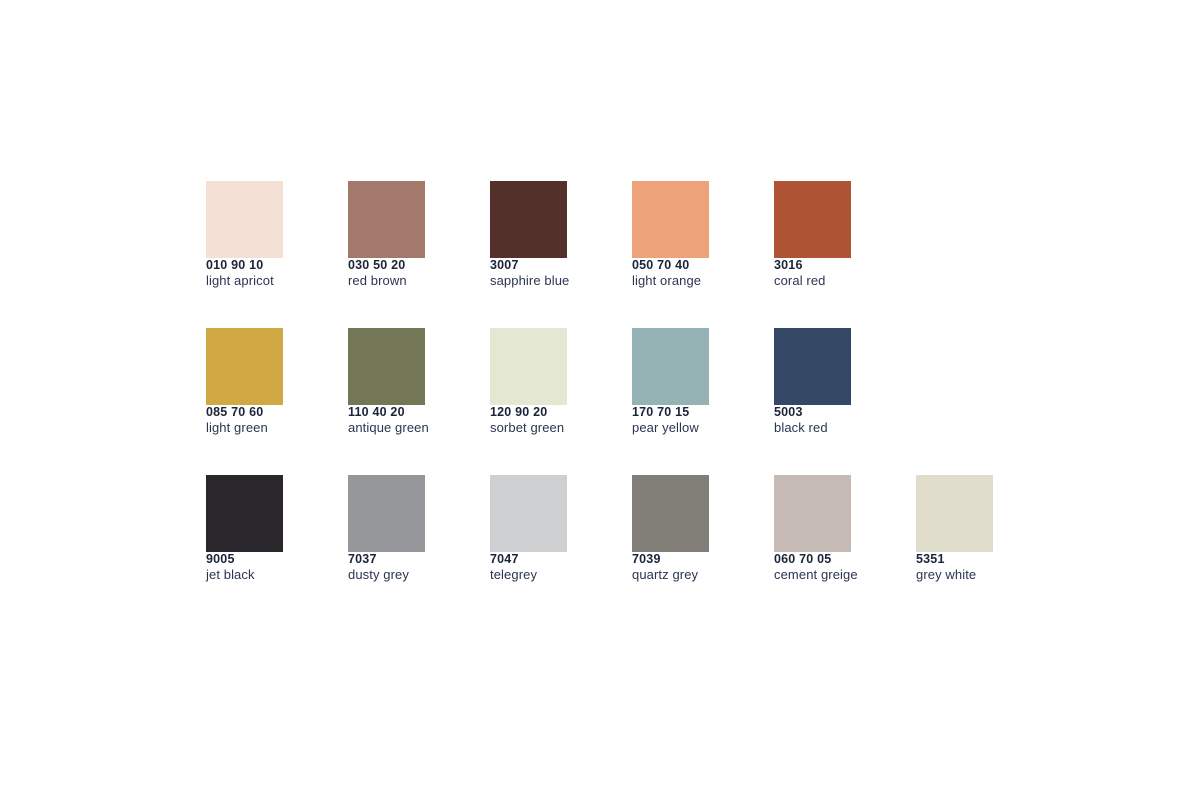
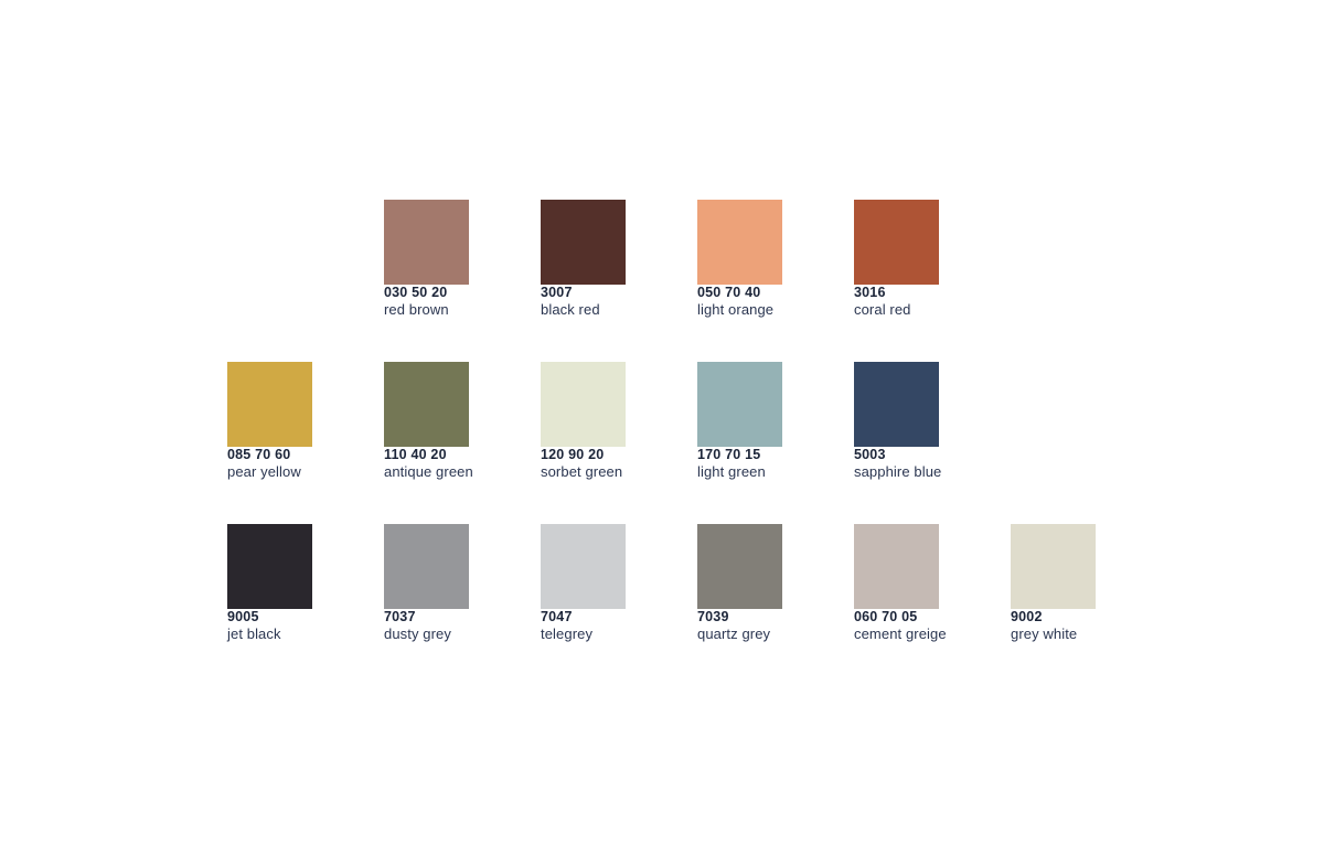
- 010 90 10
- light apricot
  030 50 20
  red brown
  3007
- sapphire blue
+ black red
  050 70 40
  light orange
  3016
  coral red
  085 70 60
- light green
+ pear yellow
  110 40 20
  antique green
  120 90 20
  sorbet green
  170 70 15
- pear yellow
+ light green
  5003
- black red
+ sapphire blue
  9005
  jet black
  7037
  dusty grey
  7047
  telegrey
  7039
  quartz grey
  060 70 05
  cement greige
- 5351
+ 9002
  grey white
